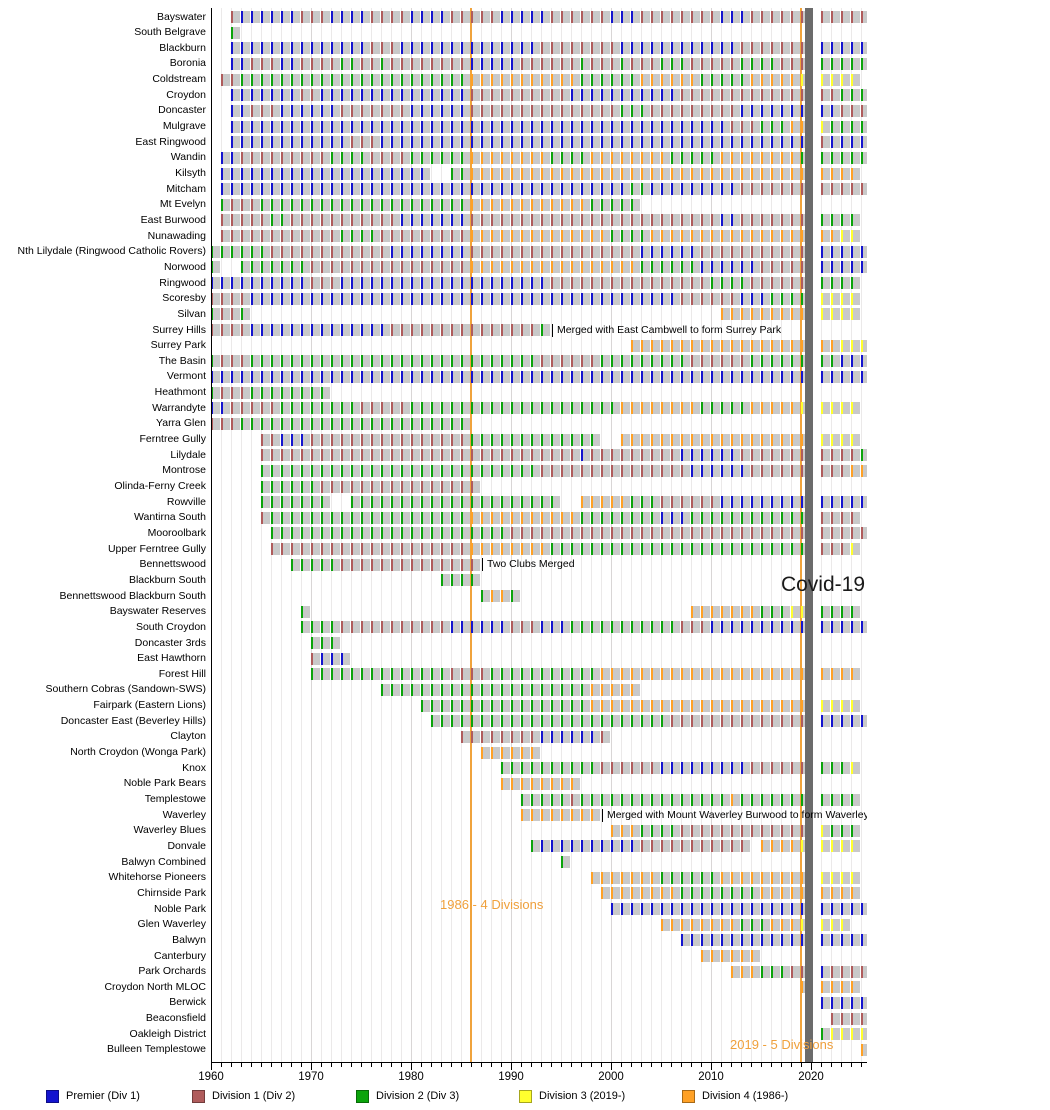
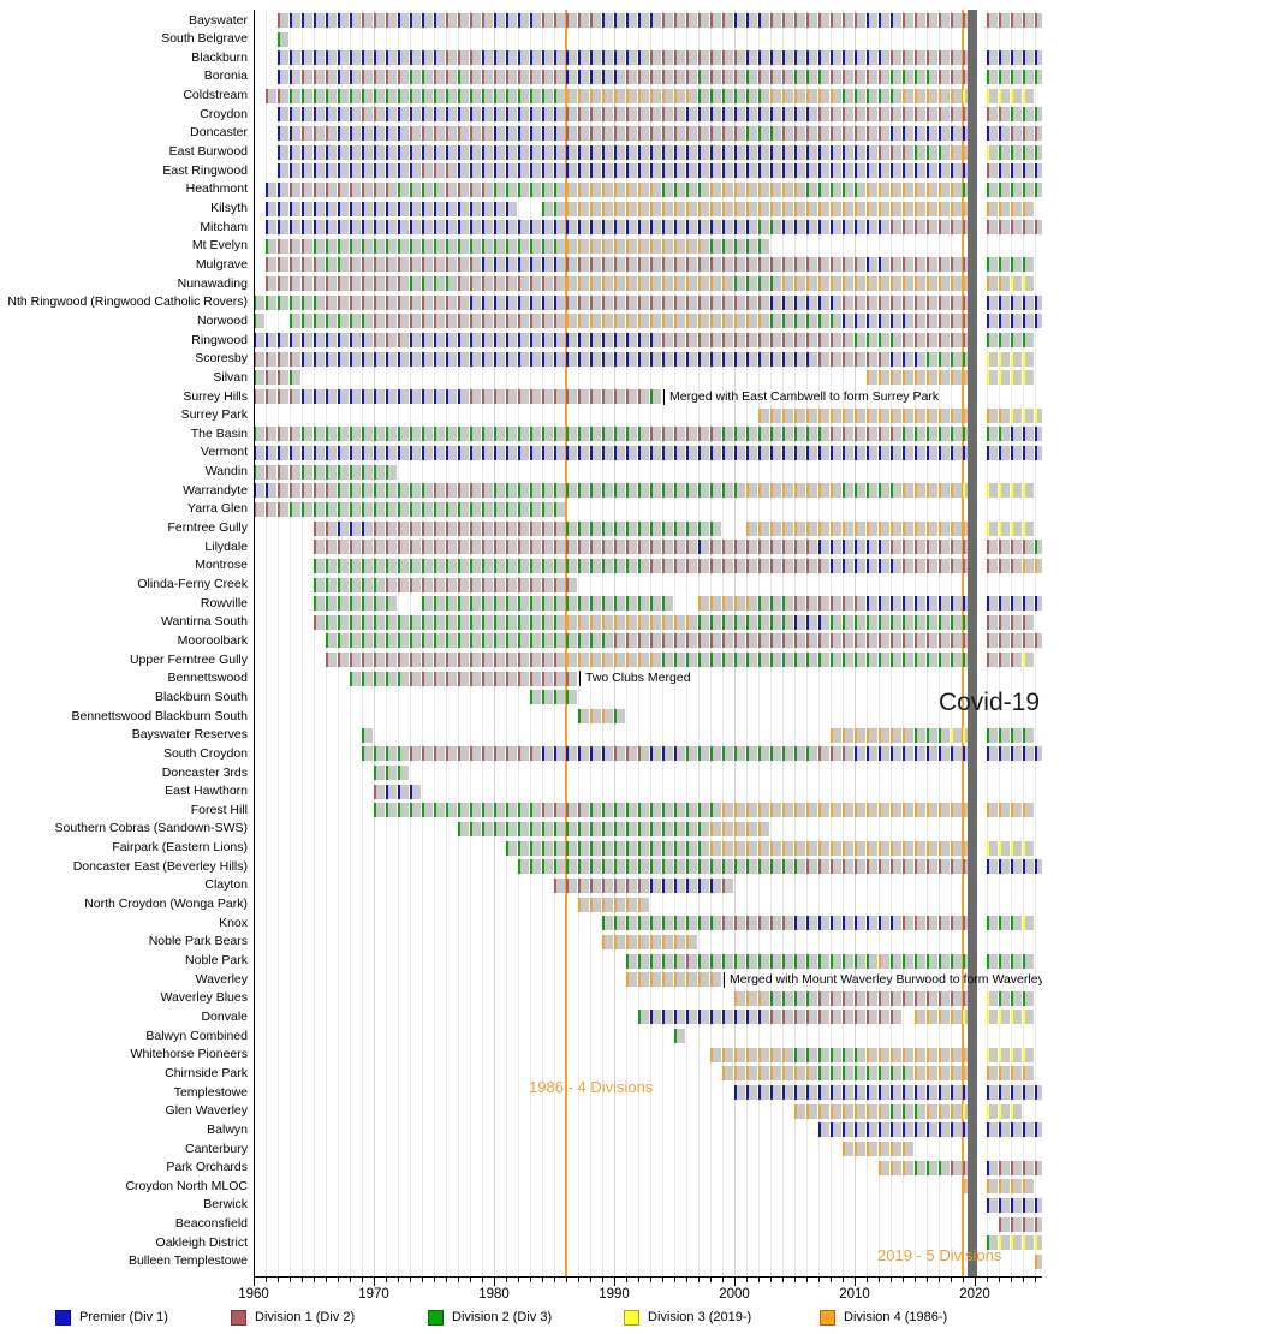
  Bayswater
  South Belgrave
  Blackburn
  Boronia
  Coldstream
  Croydon
  Doncaster
- Mulgrave
+ East Burwood
  East Ringwood
- Wandin
+ Heathmont
  Kilsyth
  Mitcham
  Mt Evelyn
- East Burwood
+ Mulgrave
  Nunawading
- Nth Lilydale (Ringwood Catholic Rovers)
+ Nth Ringwood (Ringwood Catholic Rovers)
  Norwood
  Ringwood
  Scoresby
  Silvan
  Surrey Hills
  Surrey Park
  The Basin
  Vermont
- Heathmont
+ Wandin
  Warrandyte
  Yarra Glen
  Ferntree Gully
  Lilydale
  Montrose
  Olinda-Ferny Creek
  Rowville
  Wantirna South
  Mooroolbark
  Upper Ferntree Gully
  Bennettswood
  Blackburn South
  Bennettswood Blackburn South
  Bayswater Reserves
  South Croydon
  Doncaster 3rds
  East Hawthorn
  Forest Hill
  Southern Cobras (Sandown-SWS)
  Fairpark (Eastern Lions)
  Doncaster East (Beverley Hills)
  Clayton
  North Croydon (Wonga Park)
  Knox
  Noble Park Bears
- Templestowe
+ Noble Park
  Waverley
  Waverley Blues
  Donvale
  Balwyn Combined
  Whitehorse Pioneers
  Chirnside Park
- Noble Park
+ Templestowe
  Glen Waverley
  Balwyn
  Canterbury
  Park Orchards
  Croydon North MLOC
  Berwick
  Beaconsfield
  Oakleigh District
  Bulleen Templestowe
  Merged with East Cambwell to form Surrey Park
  Two Clubs Merged
  Merged with Mount Waverley Burwood to form Waverley
  Covid-19
  1986 - 4 Divisions
  2019 - 5 Divisions
  1960
  1970
  1980
  1990
  2000
  2010
  2020
  Premier (Div 1)
  Division 1 (Div 2)
  Division 2 (Div 3)
  Division 3 (2019-)
  Division 4 (1986-)
